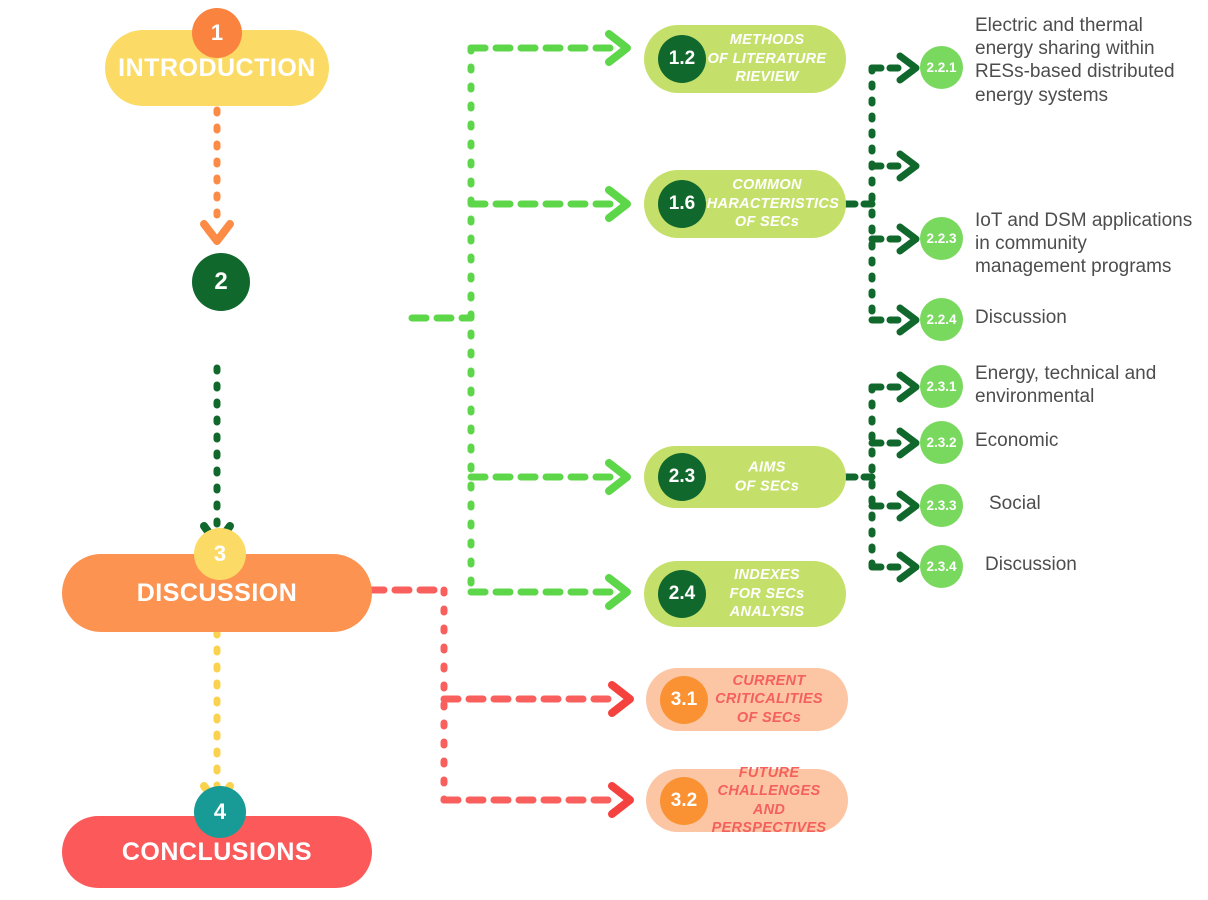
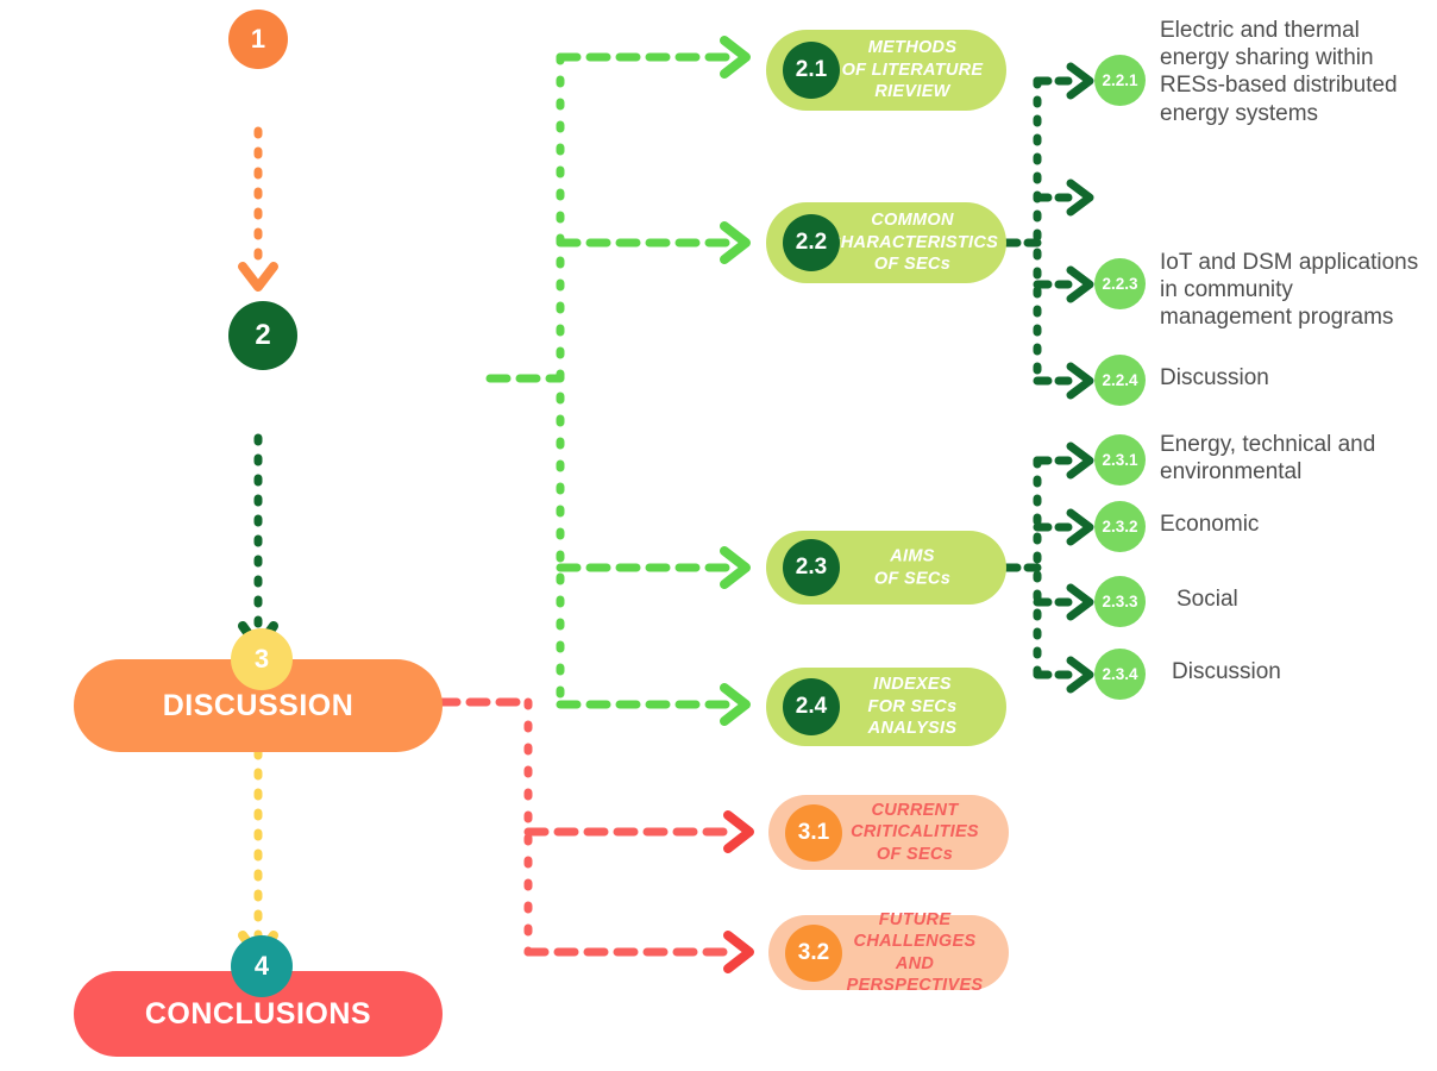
- INTRODUCTION
  1
  2
  DISCUSSION
  3
  CONCLUSIONS
  4
- 1.2
+ 2.1
  METHODS
  OF LITERATURE
  RIEVIEW
- 1.6
+ 2.2
  COMMON
  HARACTERISTICS
  OF SECs
  2.3
  AIMS
  OF SECs
  2.4
  INDEXES
  FOR SECs
  ANALYSIS
  3.1
  CURRENT
  CRITICALITIES
  OF SECs
  3.2
  FUTURE
  CHALLENGES
  AND PERSPECTIVES
  2.2.1
  Electric and thermal
  energy sharing within
  RESs-based distributed
  energy systems
  2.2.3
  IoT and DSM applications
  in community
  management programs
  2.2.4
  Discussion
  2.3.1
  Energy, technical and
  environmental
  2.3.2
  Economic
  2.3.3
  Social
  2.3.4
  Discussion
